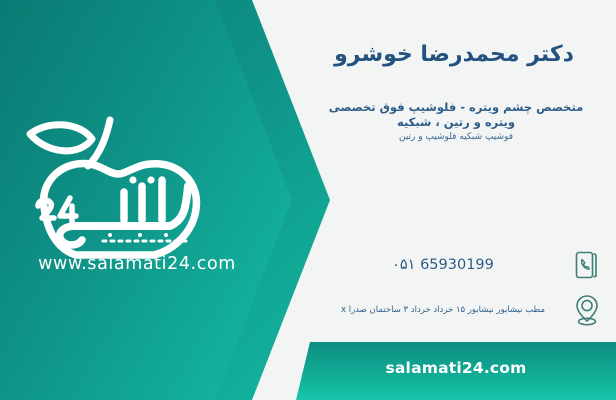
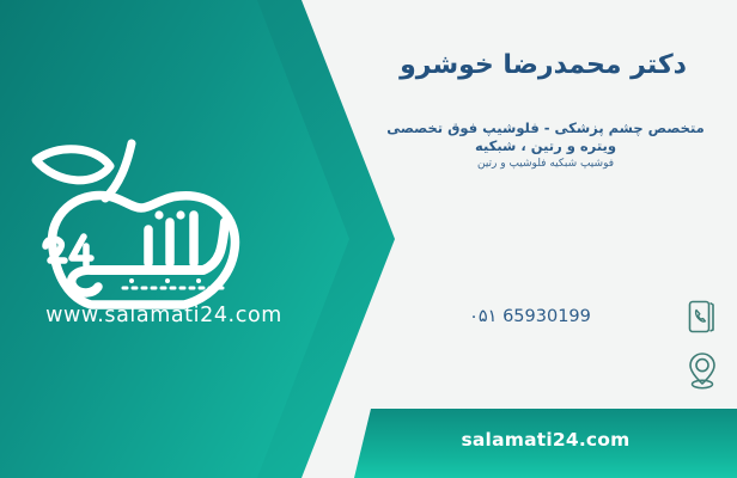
  www.salamati24.com
  دکتر محمدرضا خوشرو
- متخصص چشم ویتره - فلوشیپ فوق تخصصی
+ متخصص چشم پزشکی - فلوشیپ فوق تخصصی
  ویتره و رتین ، شبکیه
  فوشیپ شبکیه فلوشیپ و رتین
  65930199 ۰۵۱
- مطب نیشابور نیشابور ۱۵ خرداد خرداد ۳ ساختمان صدرا x
  salamati24.com
